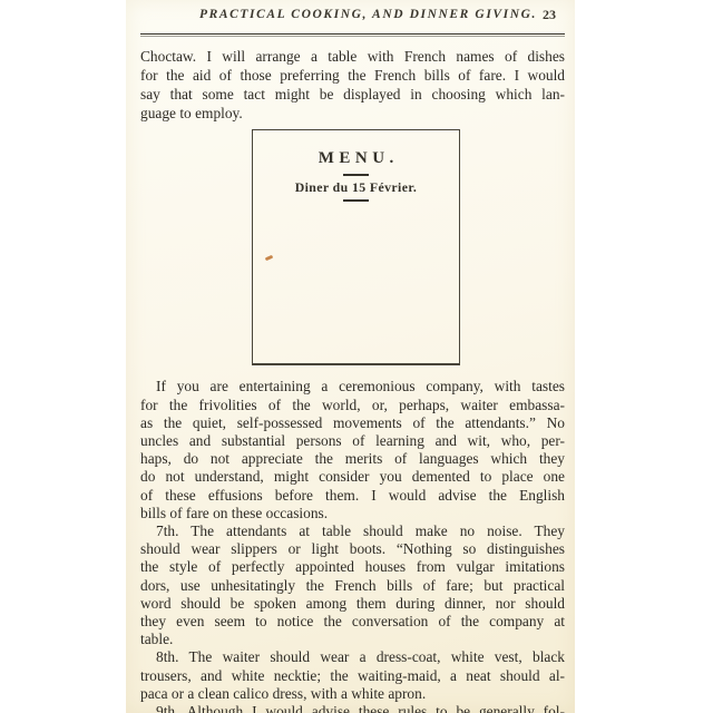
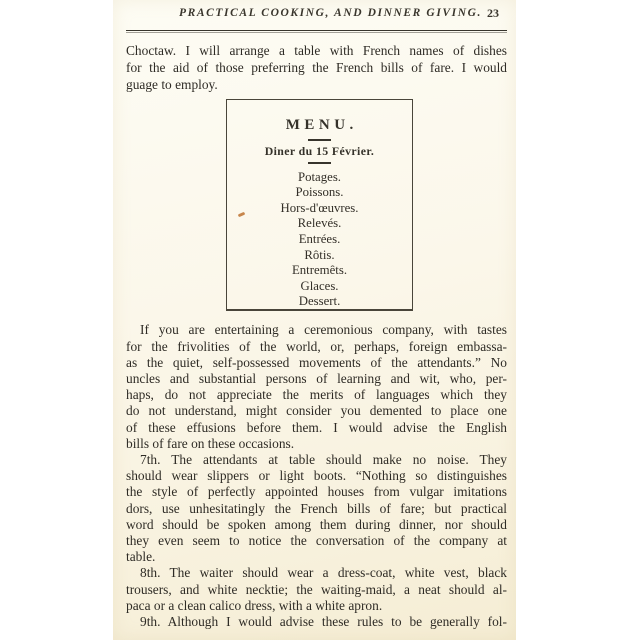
  PRACTICAL COOKING, AND DINNER GIVING.
  23
  Choctaw. I will arrange a table with French names of dishes
  for the aid of those preferring the French bills of fare. I would
- say that some tact might be displayed in choosing which lan-
  guage to employ.
  MENU.
  Diner du 15 Février.
+ Potages.
+ Poissons.
+ Hors-d'œuvres.
+ Relevés.
+ Entrées.
+ Rôtis.
+ Entremêts.
+ Glaces.
+ Dessert.
  If you are entertaining a ceremonious company, with tastes
- for the frivolities of the world, or, perhaps, waiter embassa-
+ for the frivolities of the world, or, perhaps, foreign embassa-
  as the quiet, self-possessed movements of the attendants.” No
  uncles and substantial persons of learning and wit, who, per-
  haps, do not appreciate the merits of languages which they
  do not understand, might consider you demented to place one
  of these effusions before them. I would advise the English
  bills of fare on these occasions.
  7th. The attendants at table should make no noise. They
  should wear slippers or light boots. “Nothing so distinguishes
  the style of perfectly appointed houses from vulgar imitations
  dors, use unhesitatingly the French bills of fare; but practical
  word should be spoken among them during dinner, nor should
  they even seem to notice the conversation of the company at
  table.
  8th. The waiter should wear a dress-coat, white vest, black
  trousers, and white necktie; the waiting-maid, a neat should al-
  paca or a clean calico dress, with a white apron.
  9th. Although I would advise these rules to be generally fol-
